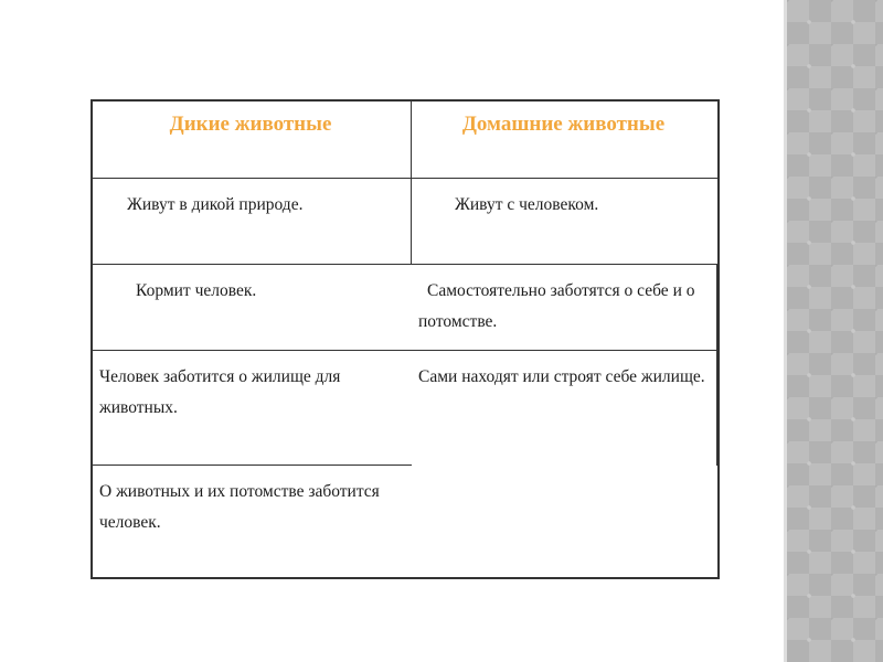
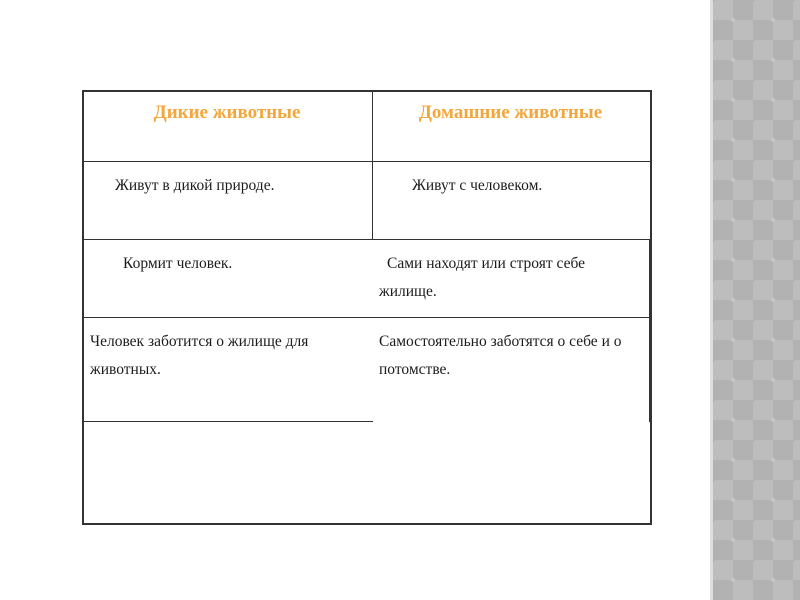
  Дикие животные
  Домашние животные
  Живут в дикой природе.
  Живут с человеком.
  Кормит человек.
- Самостоятельно заботятся о себе и о потомстве.
+ Сами находят или строят себе жилище.
  Человек заботится о жилище для животных.
- Сами находят или строят себе жилище.
+ Самостоятельно заботятся о себе и о потомстве.
- О животных и их потомстве заботится человек.
